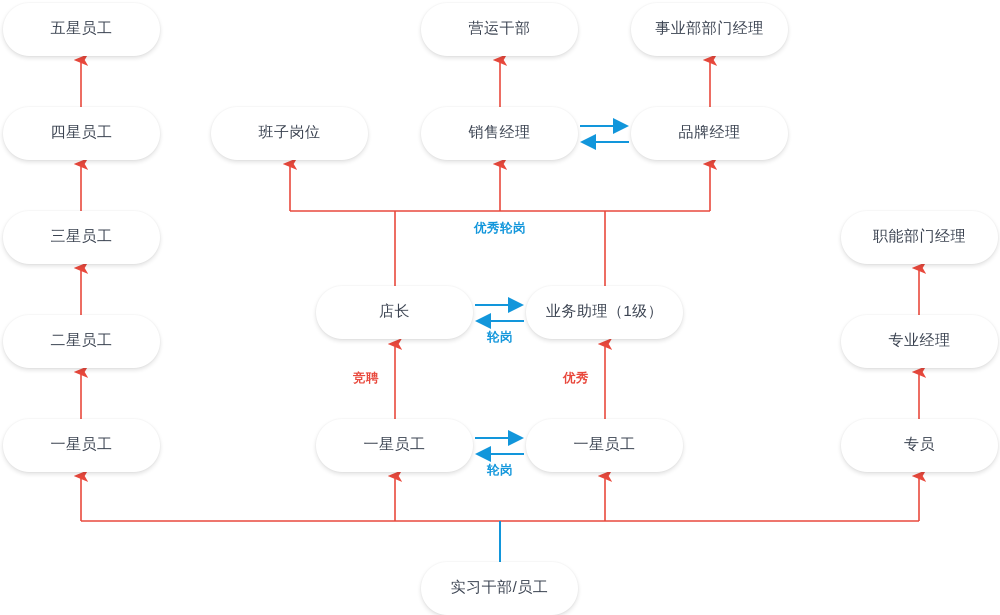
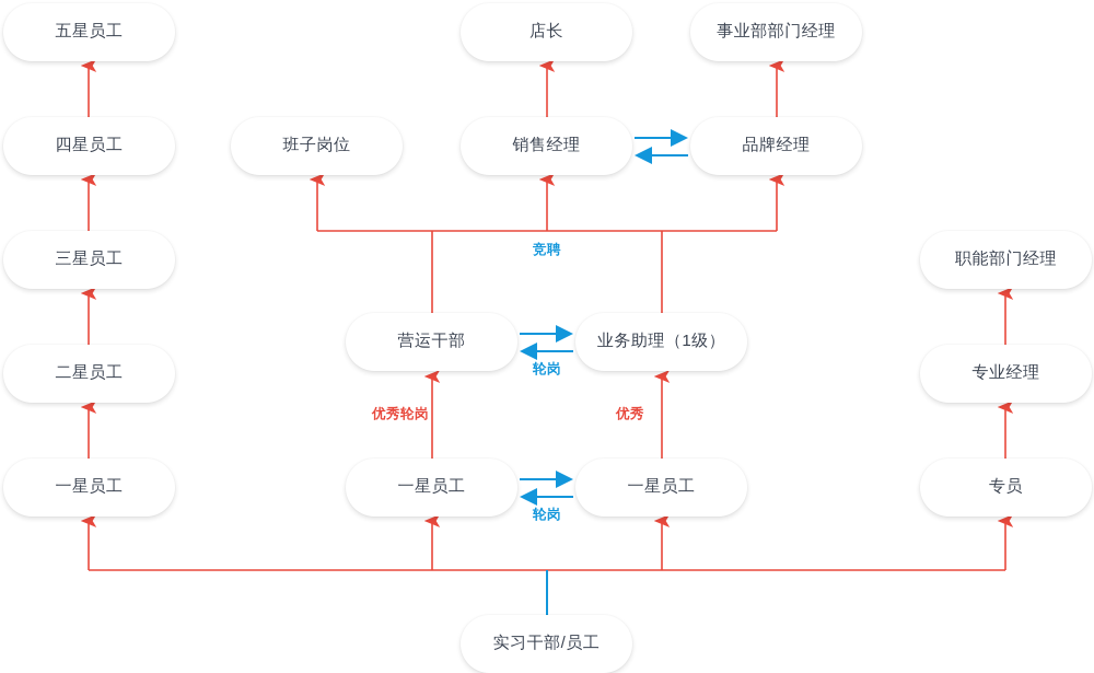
  五星员工
  四星员工
  三星员工
  二星员工
  一星员工
  班子岗位
- 营运干部
+ 店长
  销售经理
  事业部部门经理
  品牌经理
- 店长
+ 营运干部
  业务助理（1级）
  一星员工
  一星员工
  职能部门经理
  专业经理
  专员
  实习干部/员工
- 优秀轮岗
+ 竞聘
  轮岗
- 竞聘
+ 优秀轮岗
  优秀
  轮岗
